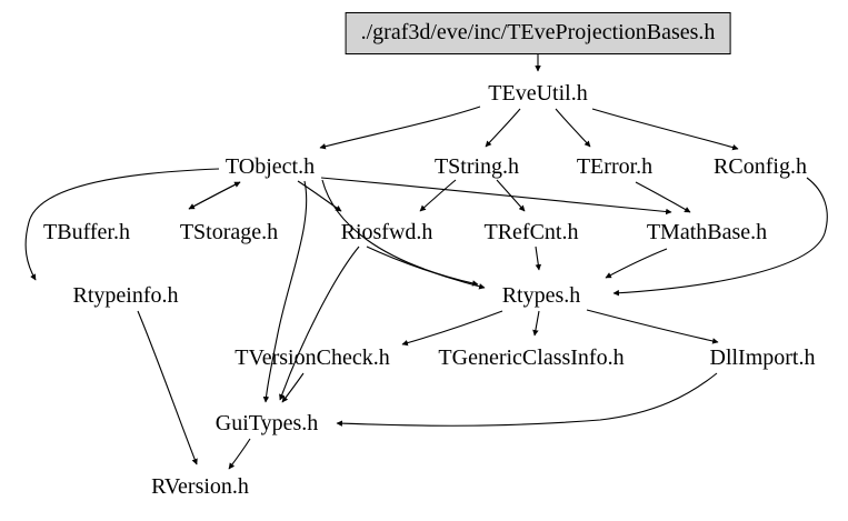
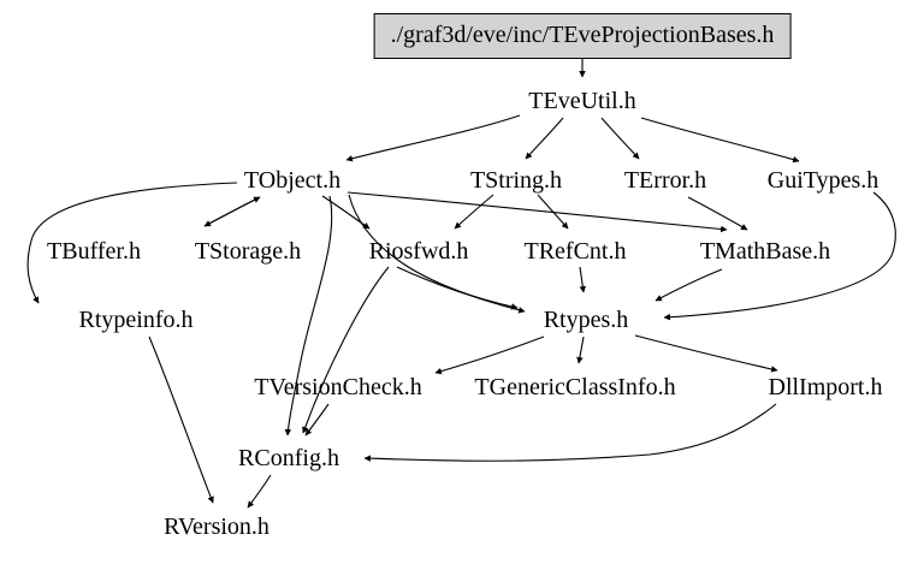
  ./graf3d/eve/inc/TEveProjectionBases.h
  TEveUtil.h
  TObject.h
  TString.h
  TError.h
- RConfig.h
+ GuiTypes.h
  TBuffer.h
  TStorage.h
  Riosfwd.h
  TRefCnt.h
  TMathBase.h
  Rtypeinfo.h
  Rtypes.h
  TVersionCheck.h
  TGenericClassInfo.h
  DllImport.h
- GuiTypes.h
+ RConfig.h
  RVersion.h
